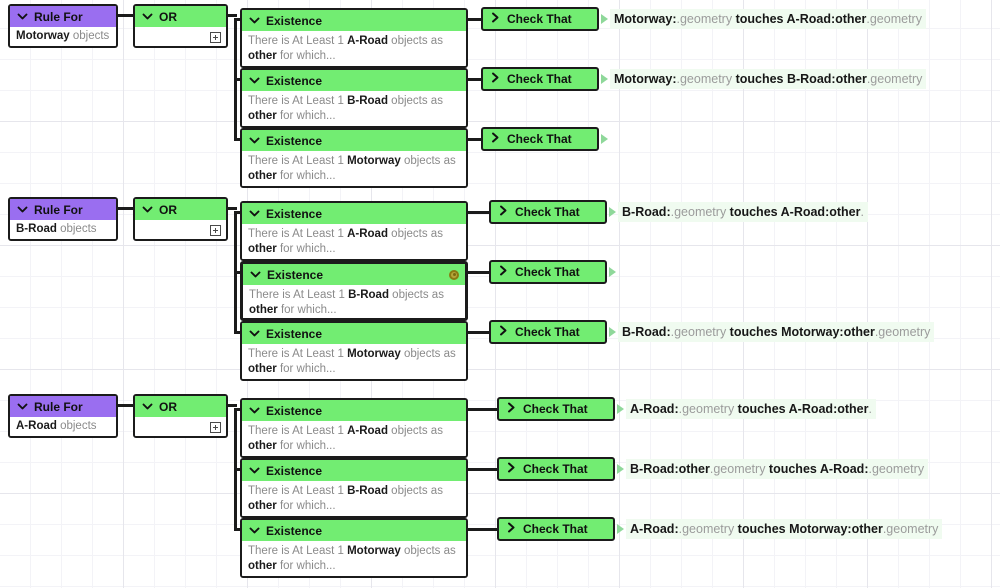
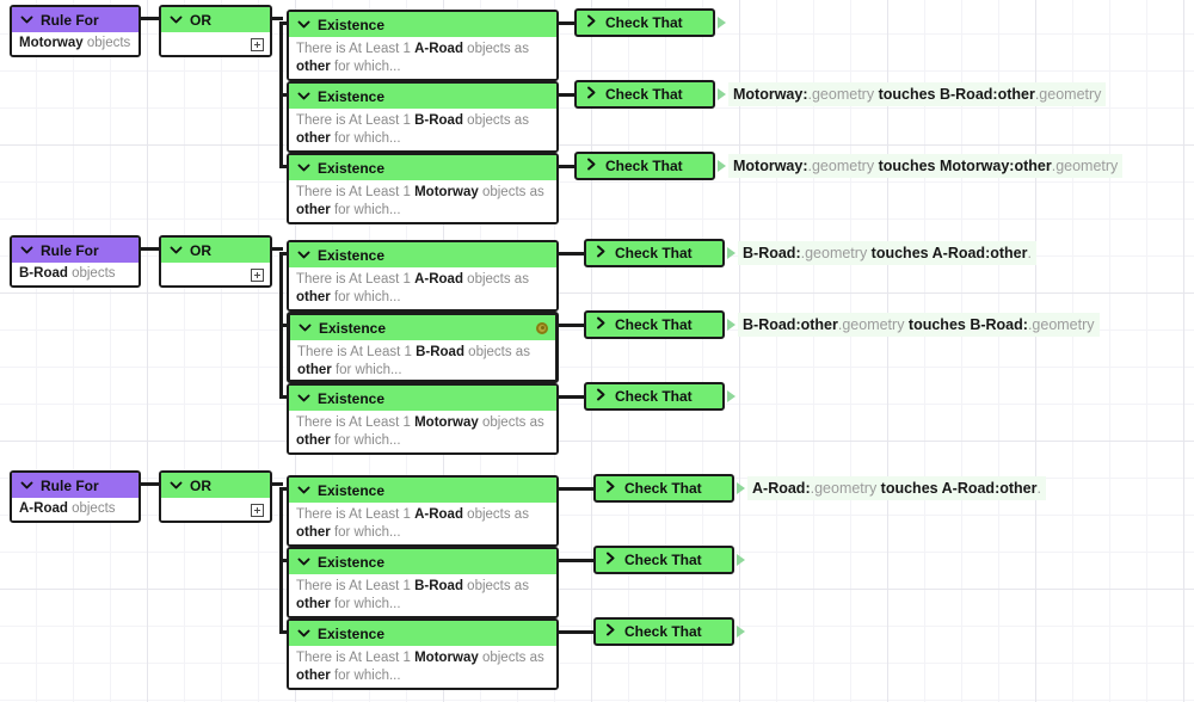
  Rule For
  Motorway objects
  OR
  Existence
  There is At Least 1 A-Road objects as
  other for which...
  Check That
- Motorway:.geometry touches A-Road:other.geometry
  Existence
  There is At Least 1 B-Road objects as
  other for which...
  Check That
  Motorway:.geometry touches B-Road:other.geometry
  Existence
  There is At Least 1 Motorway objects as
  other for which...
  Check That
+ Motorway:.geometry touches Motorway:other.geometry
  Rule For
  B-Road objects
  OR
  Existence
  There is At Least 1 A-Road objects as
  other for which...
  Check That
  B-Road:.geometry touches A-Road:other.
  Existence
  There is At Least 1 B-Road objects as
  other for which...
  Check That
+ B-Road:other.geometry touches B-Road:.geometry
  Existence
  There is At Least 1 Motorway objects as
  other for which...
  Check That
- B-Road:.geometry touches Motorway:other.geometry
  Rule For
  A-Road objects
  OR
  Existence
  There is At Least 1 A-Road objects as
  other for which...
  Check That
  A-Road:.geometry touches A-Road:other.
  Existence
  There is At Least 1 B-Road objects as
  other for which...
  Check That
- B-Road:other.geometry touches A-Road:.geometry
  Existence
  There is At Least 1 Motorway objects as
  other for which...
  Check That
- A-Road:.geometry touches Motorway:other.geometry
